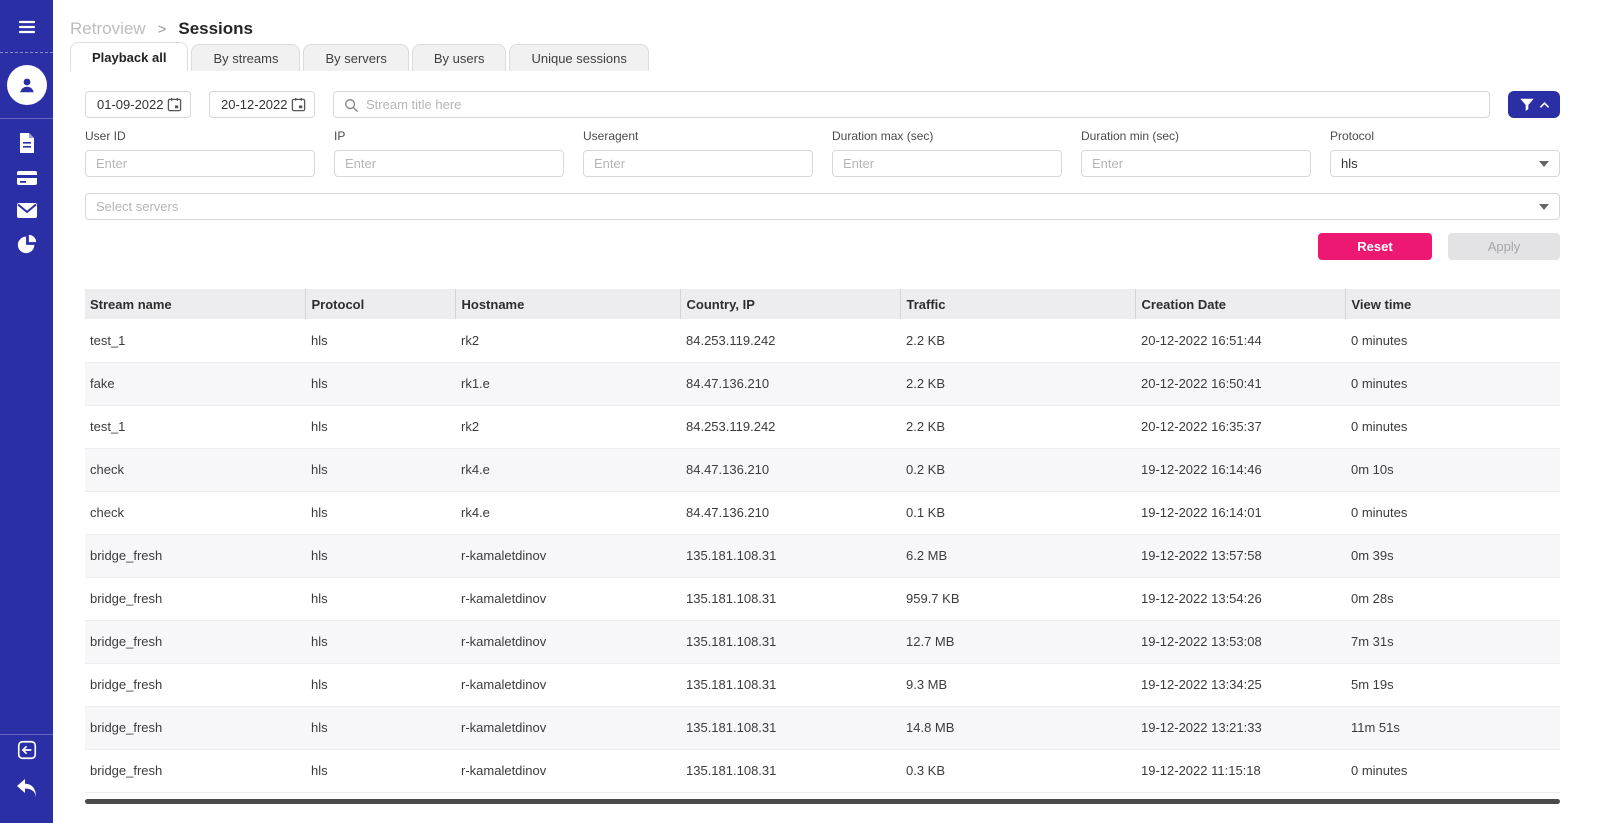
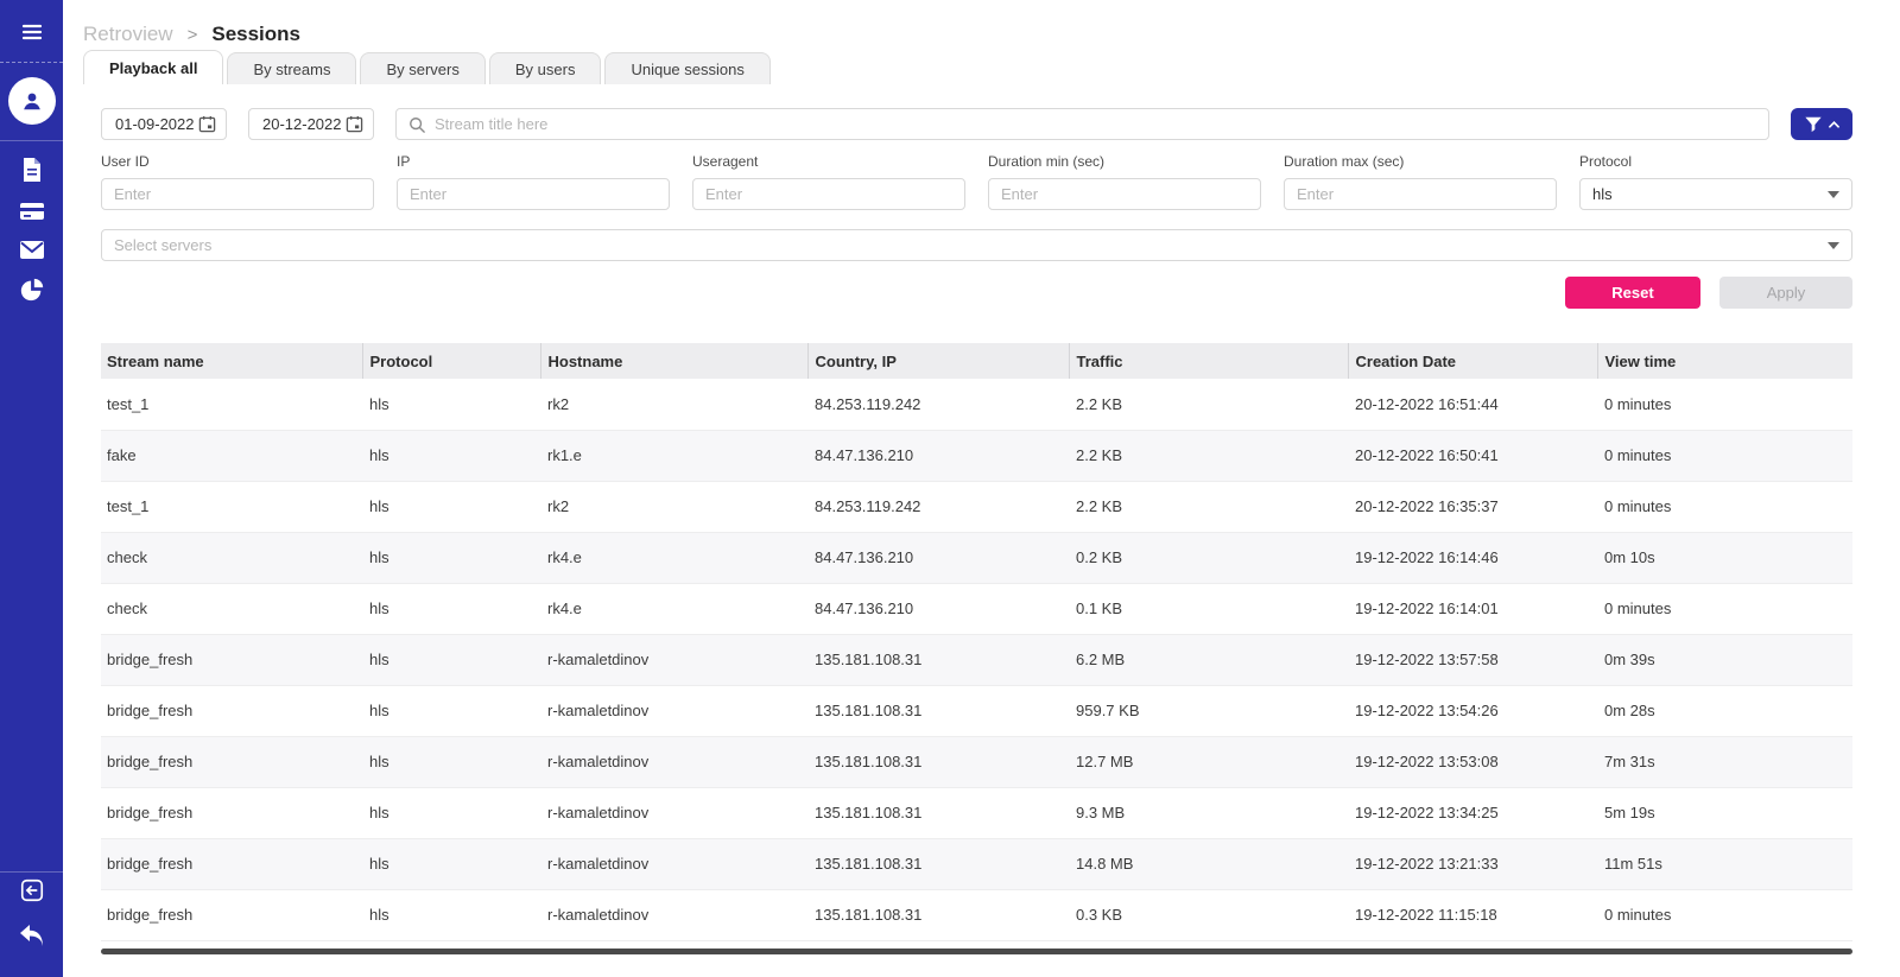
  Retroview
  >
  Sessions
  Playback all
  By streams
  By servers
  By users
  Unique sessions
  01-09-2022
  20-12-2022
  Stream title here
  User ID
  Enter
  IP
  Enter
  Useragent
  Enter
- Duration max (sec)
+ Duration min (sec)
  Enter
- Duration min (sec)
+ Duration max (sec)
  Enter
  Protocol
  hls
  Select servers
  Reset
  Apply
  Stream name	Protocol	Hostname	Country, IP	Traffic	Creation Date	View time
  test_1	hls	rk2	84.253.119.242	2.2 KB	20-12-2022 16:51:44	0 minutes
  fake	hls	rk1.e	84.47.136.210	2.2 KB	20-12-2022 16:50:41	0 minutes
  test_1	hls	rk2	84.253.119.242	2.2 KB	20-12-2022 16:35:37	0 minutes
  check	hls	rk4.e	84.47.136.210	0.2 KB	19-12-2022 16:14:46	0m 10s
  check	hls	rk4.e	84.47.136.210	0.1 KB	19-12-2022 16:14:01	0 minutes
  bridge_fresh	hls	r-kamaletdinov	135.181.108.31	6.2 MB	19-12-2022 13:57:58	0m 39s
  bridge_fresh	hls	r-kamaletdinov	135.181.108.31	959.7 KB	19-12-2022 13:54:26	0m 28s
  bridge_fresh	hls	r-kamaletdinov	135.181.108.31	12.7 MB	19-12-2022 13:53:08	7m 31s
  bridge_fresh	hls	r-kamaletdinov	135.181.108.31	9.3 MB	19-12-2022 13:34:25	5m 19s
  bridge_fresh	hls	r-kamaletdinov	135.181.108.31	14.8 MB	19-12-2022 13:21:33	11m 51s
  bridge_fresh	hls	r-kamaletdinov	135.181.108.31	0.3 KB	19-12-2022 11:15:18	0 minutes
